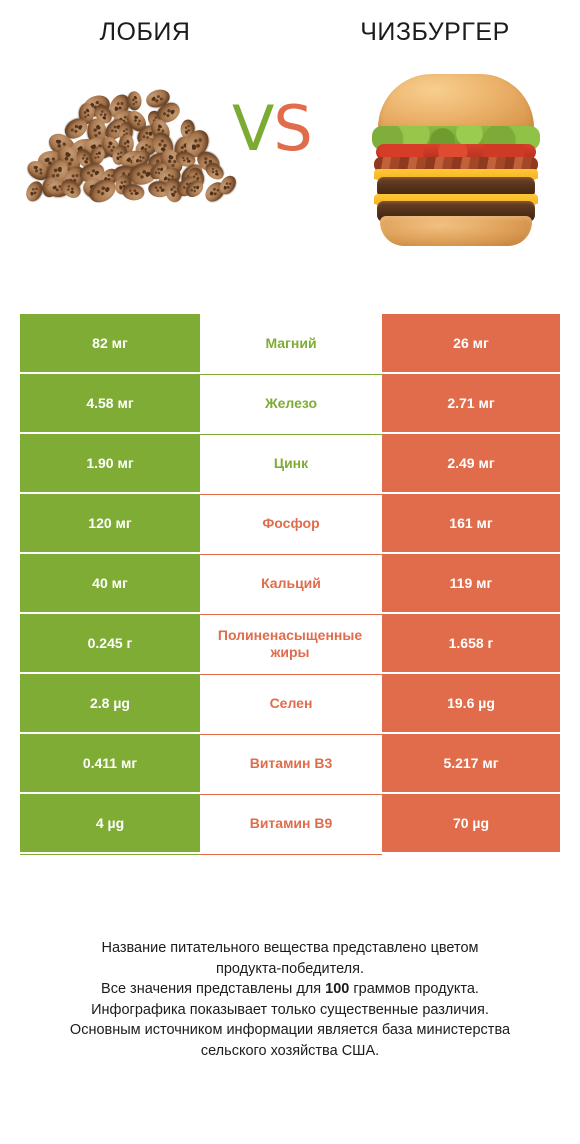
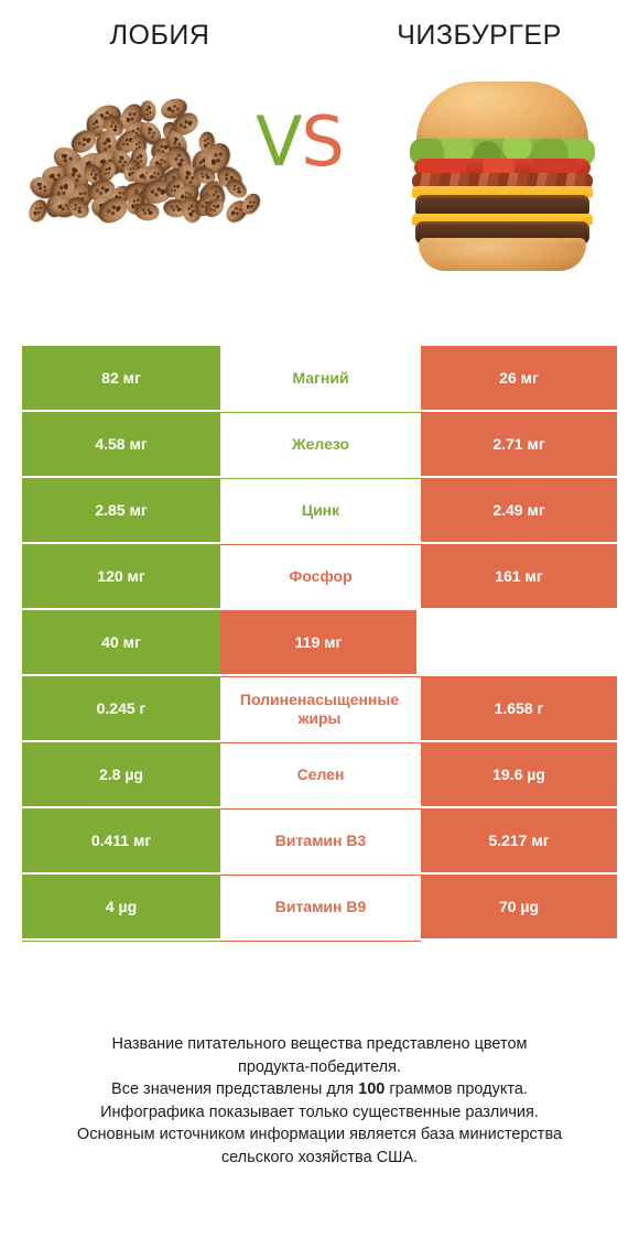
  ЛОБИЯ
  ЧИЗБУРГЕР
  VS
  82 мг
  Магний
  26 мг
  4.58 мг
  Железо
  2.71 мг
- 1.90 мг
+ 2.85 мг
  Цинк
  2.49 мг
  120 мг
  Фосфор
  161 мг
  40 мг
- Кальций
  119 мг
  0.245 г
  Полиненасыщенные жиры
  1.658 г
  2.8 µg
  Селен
  19.6 µg
  0.411 мг
  Витамин B3
  5.217 мг
  4 µg
  Витамин B9
  70 µg
  Название питательного вещества представлено цветом
  продукта-победителя.
  Все значения представлены для 100 граммов продукта.
  Инфографика показывает только существенные различия.
  Основным источником информации является база министерства
  сельского хозяйства США.
